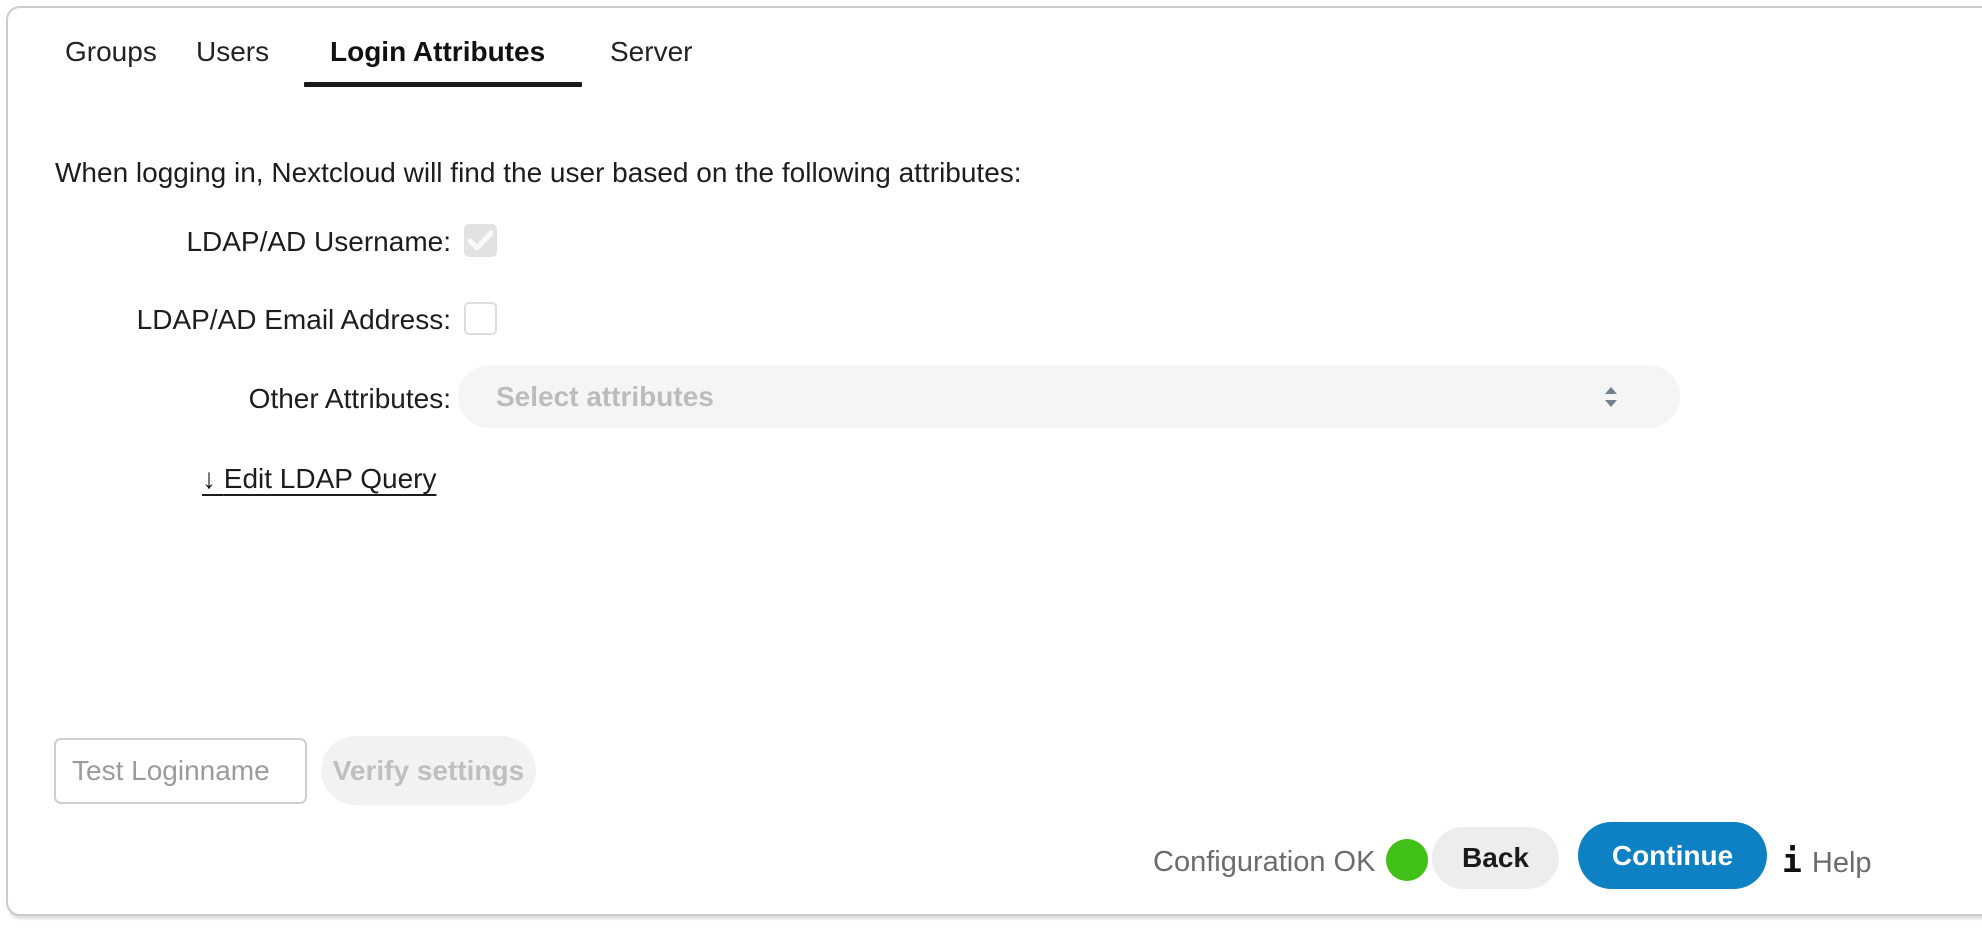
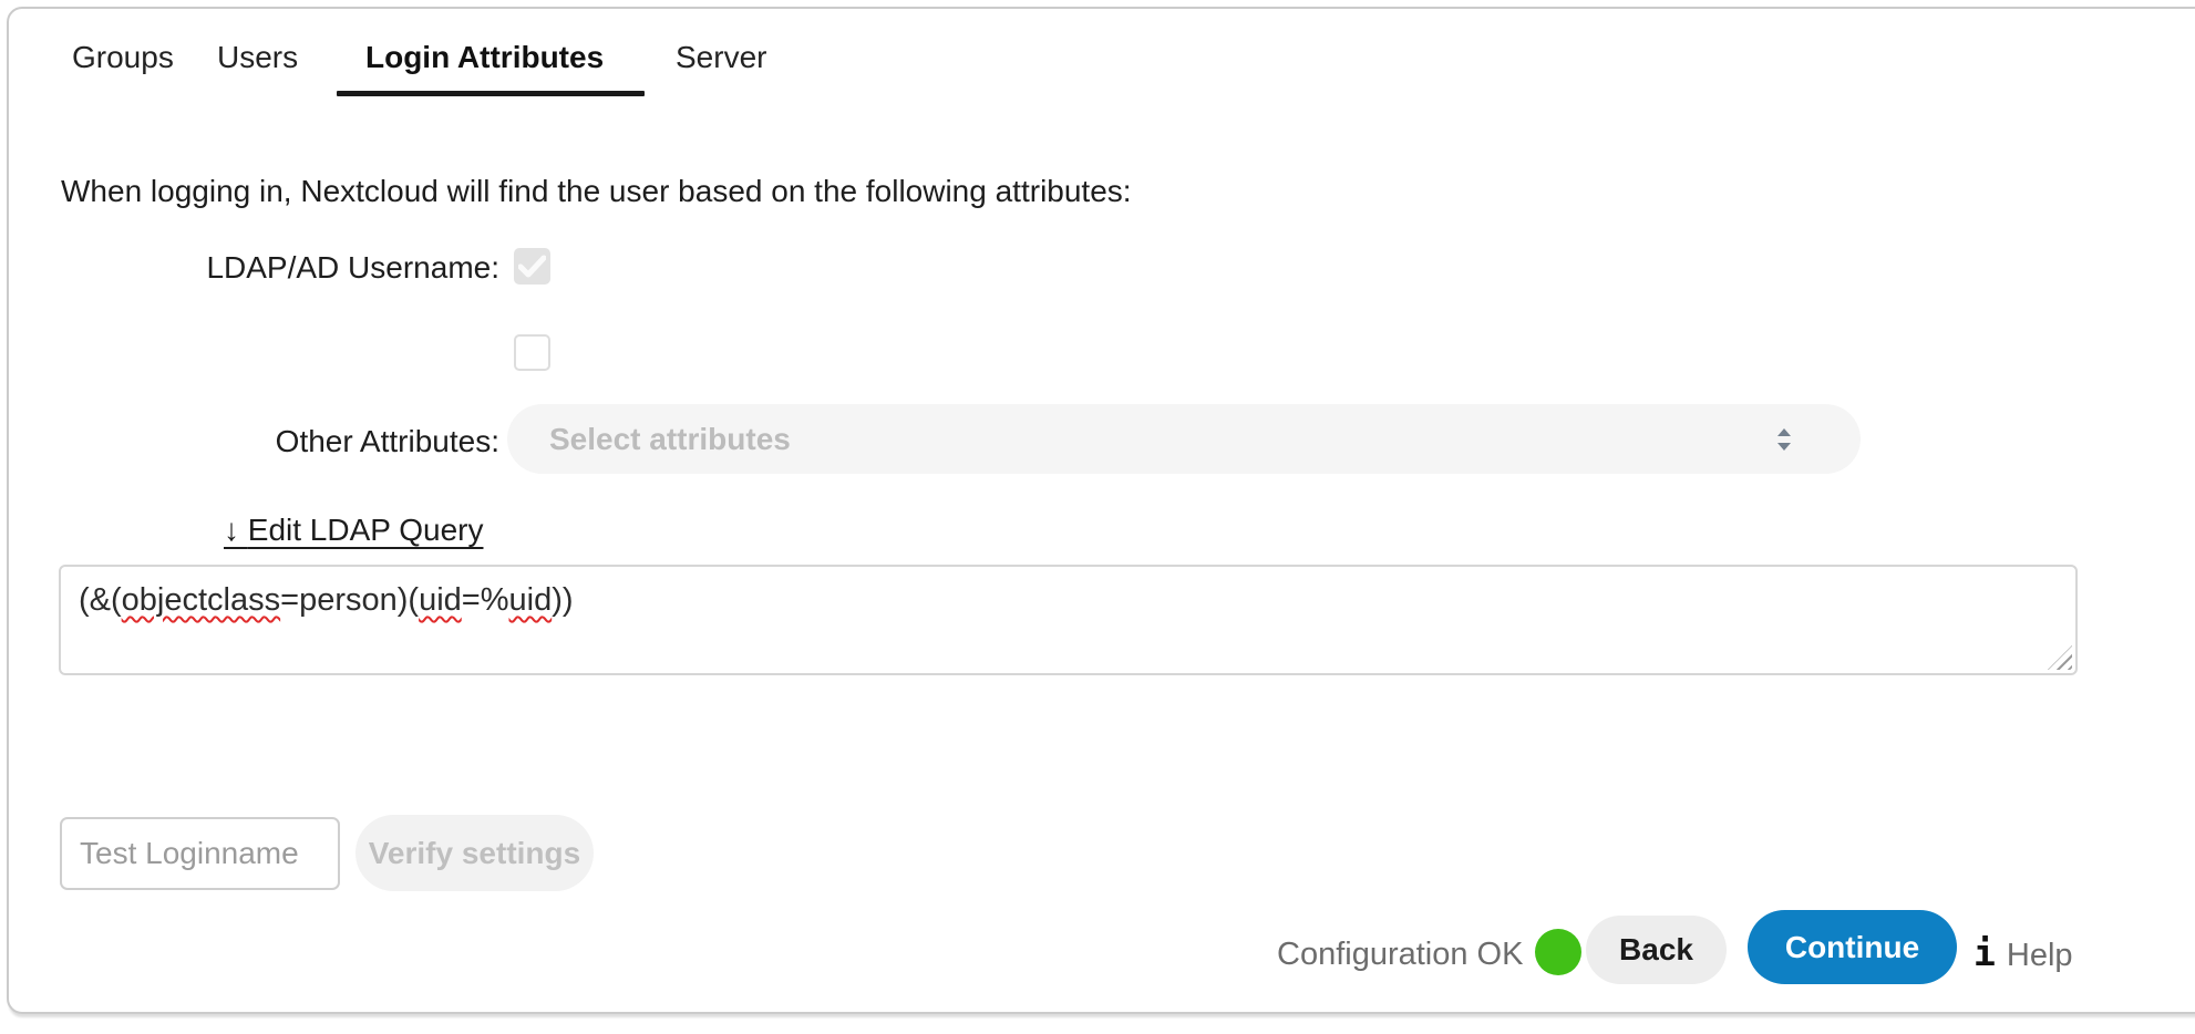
  Groups
  Users
  Login Attributes
  Server
  When logging in, Nextcloud will find the user based on the following attributes:
  LDAP/AD Username:
- LDAP/AD Email Address:
  Other Attributes:
  Select attributes
  ↓ Edit LDAP Query
+ (&(objectclass=person)(uid=%uid))
  Test Loginname
  Verify settings
  Configuration OK
  Back
  Continue
  i Help
